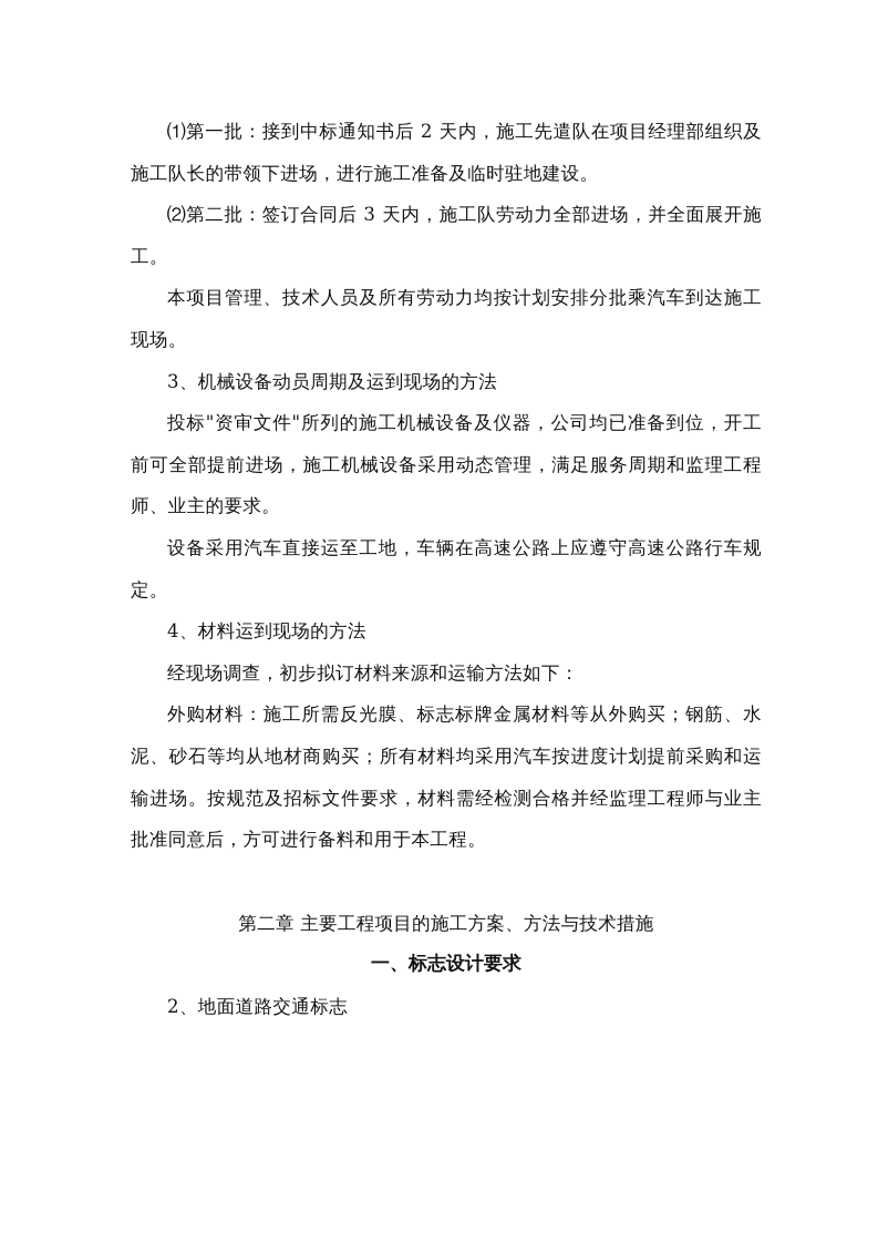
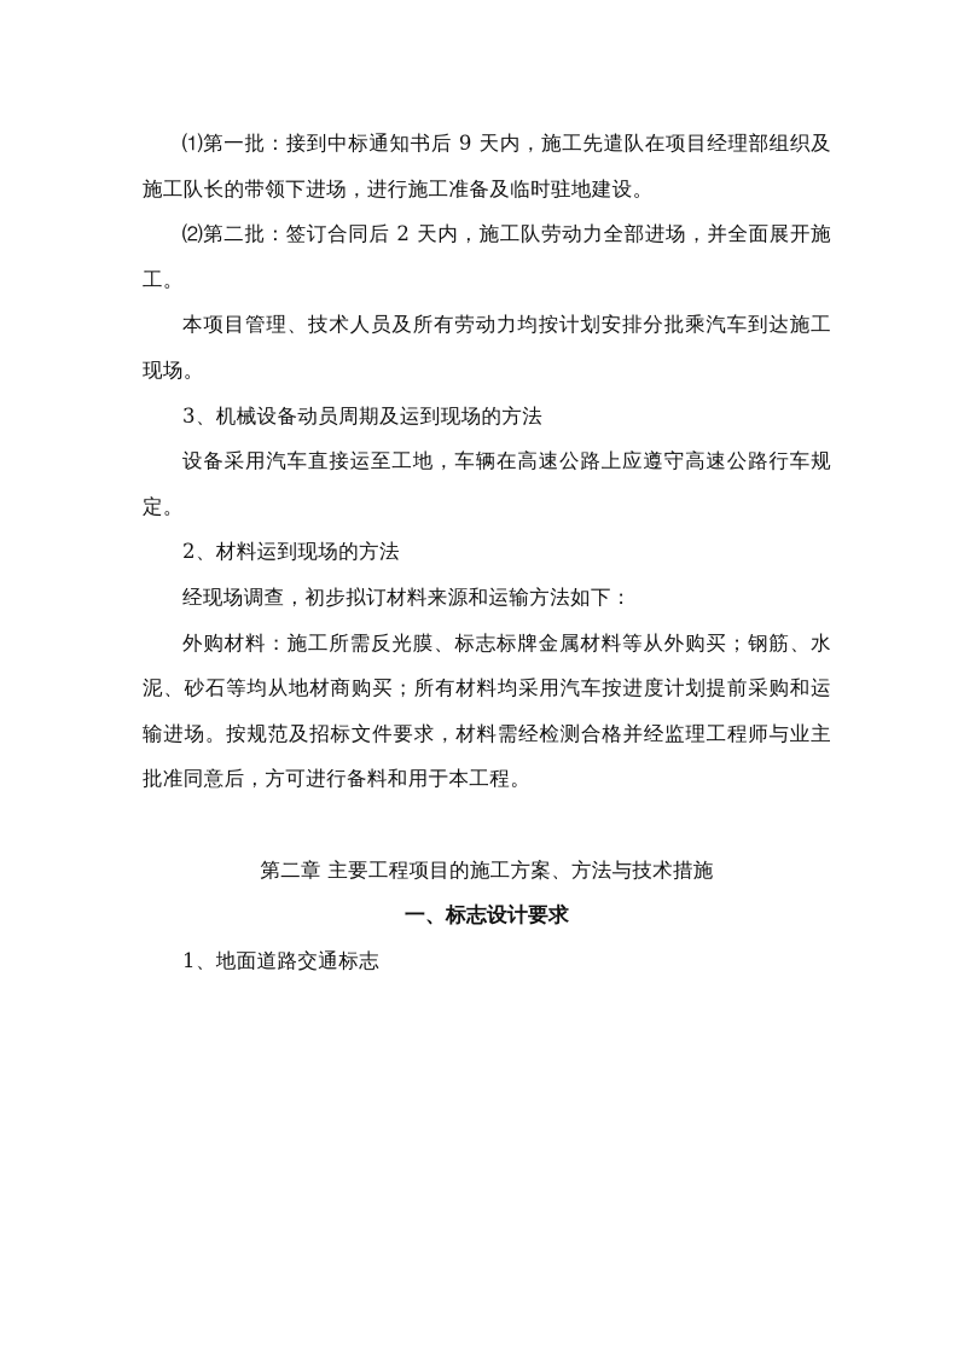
- ⑴第一批：接到中标通知书后 2 天内，施工先遣队在项目经理部组织及施工队长的带领下进场，进行施工准备及临时驻地建设。
+ ⑴第一批：接到中标通知书后 9 天内，施工先遣队在项目经理部组织及施工队长的带领下进场，进行施工准备及临时驻地建设。
- ⑵第二批：签订合同后 3 天内，施工队劳动力全部进场，并全面展开施工。
+ ⑵第二批：签订合同后 2 天内，施工队劳动力全部进场，并全面展开施工。
  本项目管理、技术人员及所有劳动力均按计划安排分批乘汽车到达施工现场。
  3、机械设备动员周期及运到现场的方法
- 投标"资审文件"所列的施工机械设备及仪器，公司均已准备到位，开工前可全部提前进场，施工机械设备采用动态管理，满足服务周期和监理工程师、业主的要求。
  设备采用汽车直接运至工地，车辆在高速公路上应遵守高速公路行车规定。
- 4、材料运到现场的方法
+ 2、材料运到现场的方法
  经现场调查，初步拟订材料来源和运输方法如下：
  外购材料：施工所需反光膜、标志标牌金属材料等从外购买；钢筋、水泥、砂石等均从地材商购买；所有材料均采用汽车按进度计划提前采购和运输进场。按规范及招标文件要求，材料需经检测合格并经监理工程师与业主批准同意后，方可进行备料和用于本工程。
  第二章 主要工程项目的施工方案、方法与技术措施
  一、标志设计要求
- 2、地面道路交通标志
+ 1、地面道路交通标志
